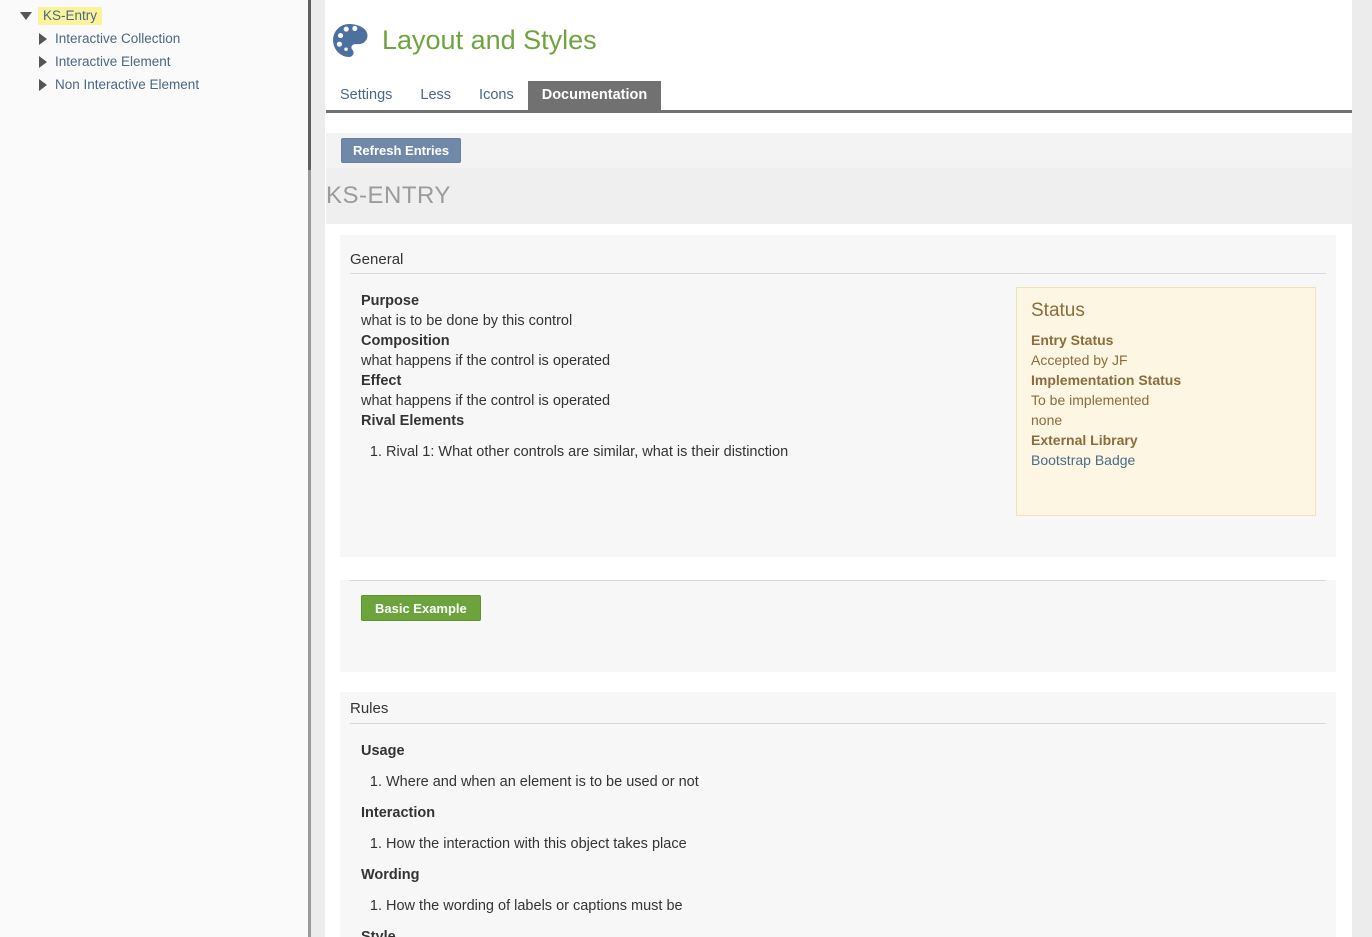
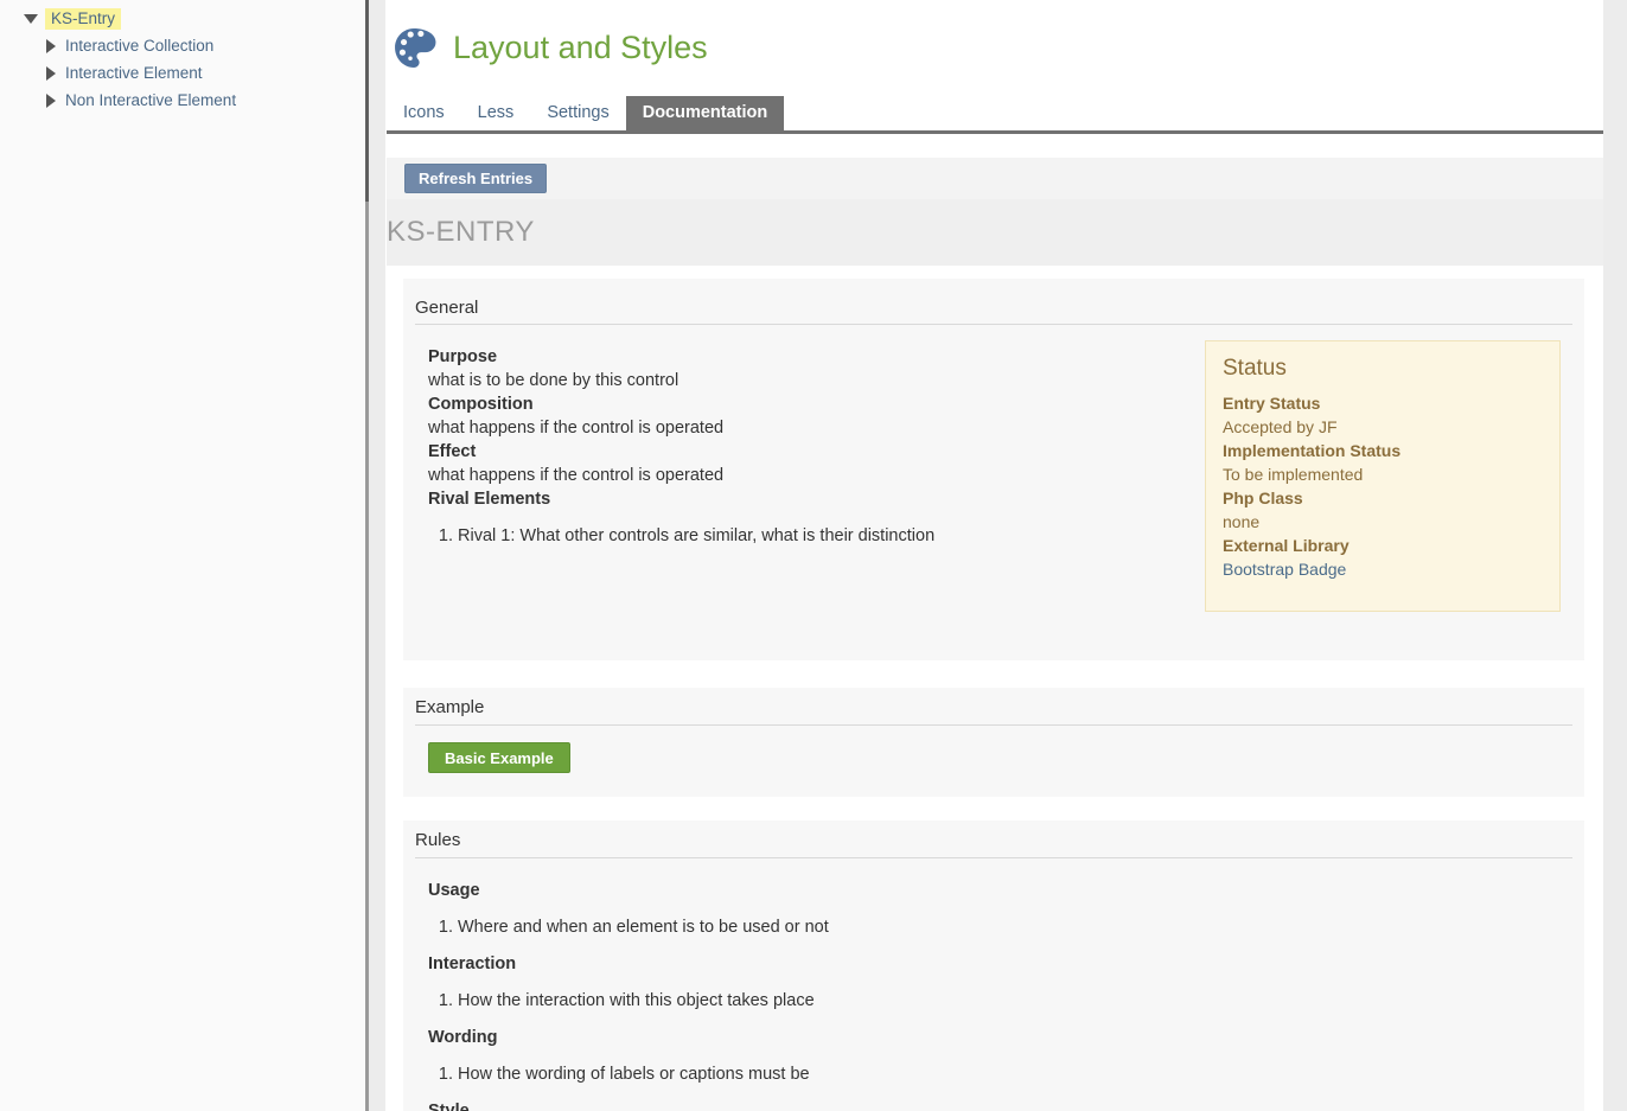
  KS-Entry
  Interactive Collection
  Interactive Element
  Non Interactive Element
  Layout and Styles
- Settings
+ Icons
  Less
- Icons
+ Settings
  Documentation
  Refresh Entries
  KS-ENTRY
  General
  Purpose
  what is to be done by this control
  Composition
  what happens if the control is operated
  Effect
  what happens if the control is operated
  Rival Elements
  Rival 1: What other controls are similar, what is their distinction
  Status
  Entry Status
  Accepted by JF
  Implementation Status
  To be implemented
+ Php Class
  none
  External Library
  Bootstrap Badge
+ Example
  Basic Example
  Rules
  Usage
  Where and when an element is to be used or not
  Interaction
  How the interaction with this object takes place
  Wording
  How the wording of labels or captions must be
